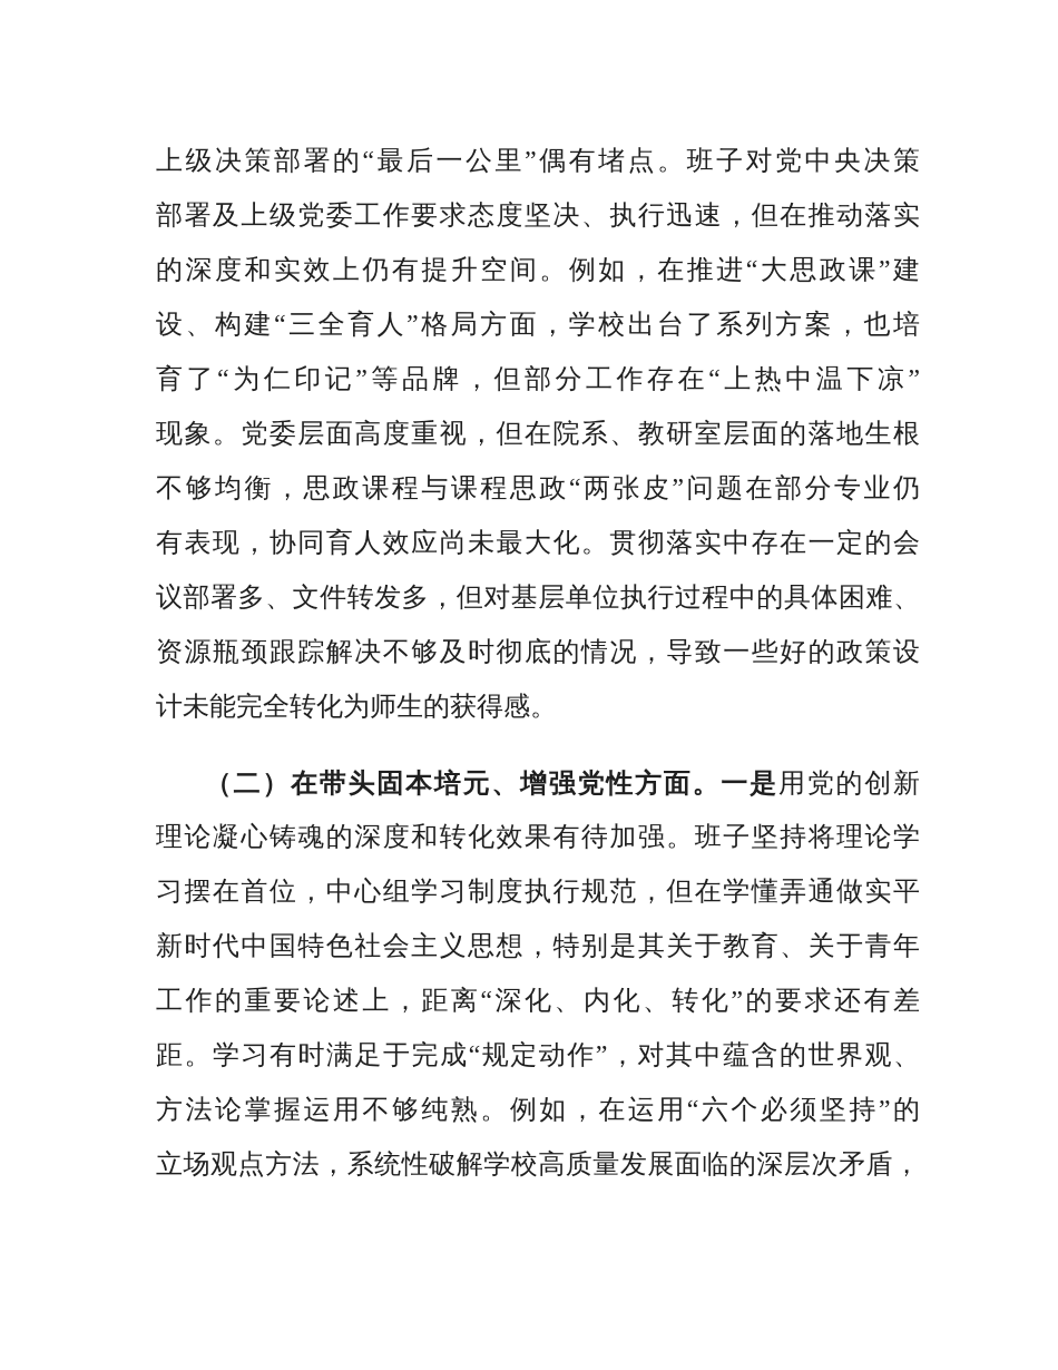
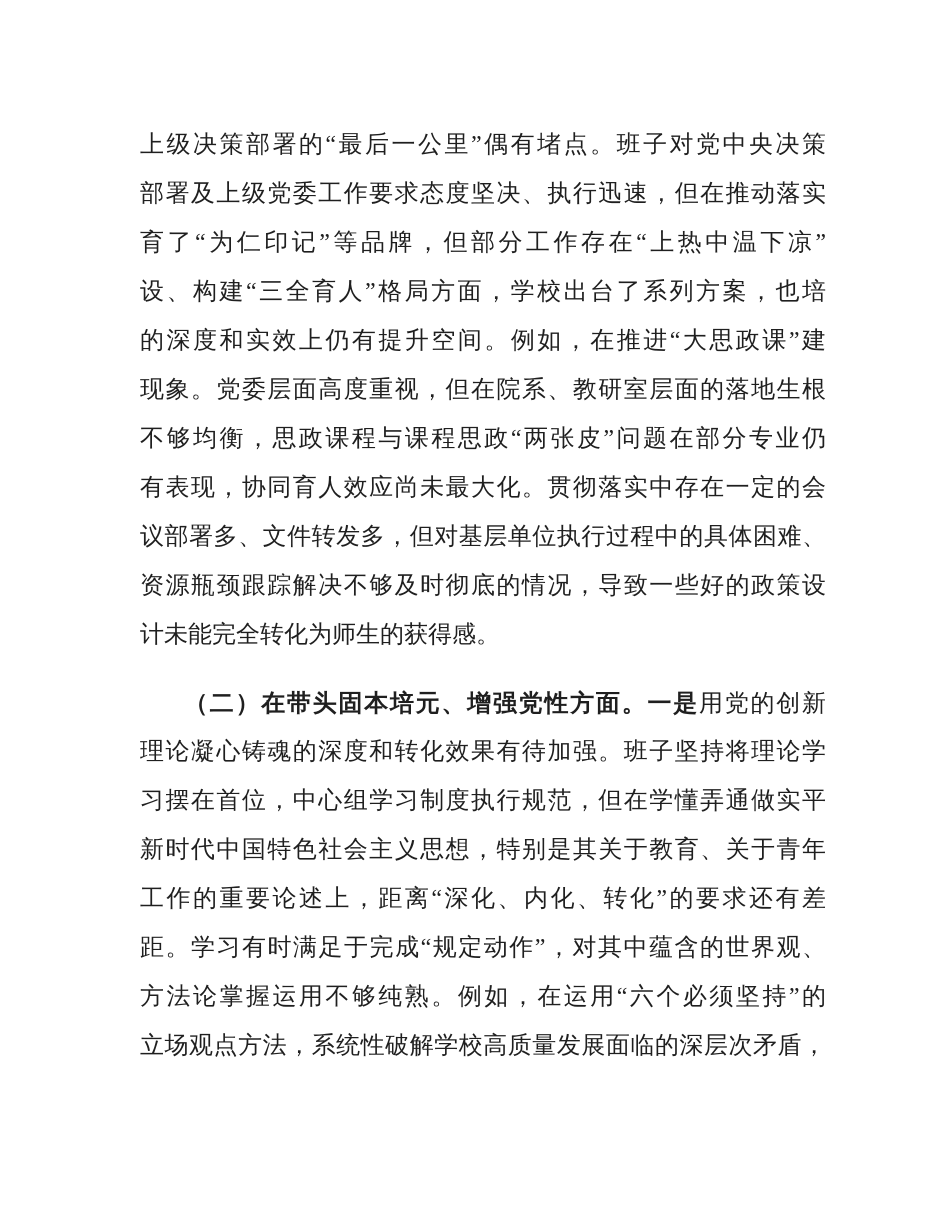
  上级决策部署的“最后一公里”偶有堵点。班子对党中央决策
  部署及上级党委工作要求态度坚决、执行迅速，但在推动落实
- 的深度和实效上仍有提升空间。例如，在推进“大思政课”建
+ 育了“为仁印记”等品牌，但部分工作存在“上热中温下凉”
  设、构建“三全育人”格局方面，学校出台了系列方案，也培
- 育了“为仁印记”等品牌，但部分工作存在“上热中温下凉”
+ 的深度和实效上仍有提升空间。例如，在推进“大思政课”建
  现象。党委层面高度重视，但在院系、教研室层面的落地生根
  不够均衡，思政课程与课程思政“两张皮”问题在部分专业仍
  有表现，协同育人效应尚未最大化。贯彻落实中存在一定的会
  议部署多、文件转发多，但对基层单位执行过程中的具体困难、
  资源瓶颈跟踪解决不够及时彻底的情况，导致一些好的政策设
  计未能完全转化为师生的获得感。
  （二）在带头固本培元、增强党性方面。一是用党的创新
  理论凝心铸魂的深度和转化效果有待加强。班子坚持将理论学
  习摆在首位，中心组学习制度执行规范，但在学懂弄通做实平
  新时代中国特色社会主义思想，特别是其关于教育、关于青年
  工作的重要论述上，距离“深化、内化、转化”的要求还有差
  距。学习有时满足于完成“规定动作”，对其中蕴含的世界观、
  方法论掌握运用不够纯熟。例如，在运用“六个必须坚持”的
  立场观点方法，系统性破解学校高质量发展面临的深层次矛盾，
